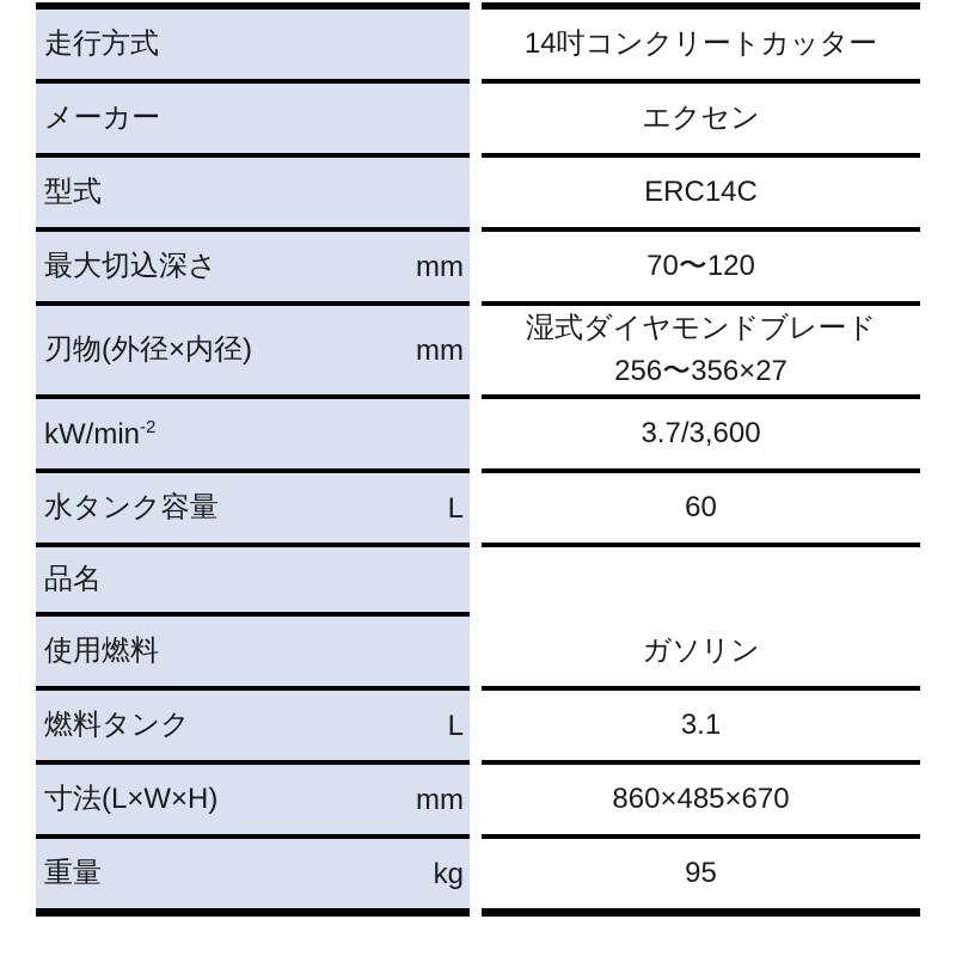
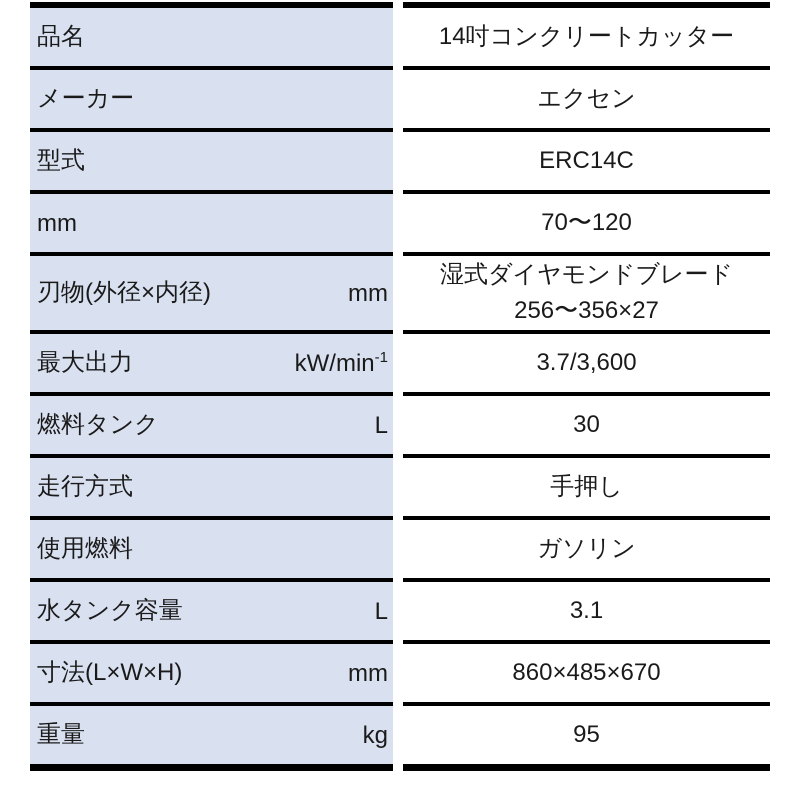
- 走行方式
+ 品名
  14吋コンクリートカッター
  メーカー
  エクセン
  型式
  ERC14C
- 最大切込深さ
  mm
  70〜120
  刃物(外径×内径)
  mm
  湿式ダイヤモンドブレード
  256〜356×27
+ 最大出力
- kW/min-2
+ kW/min-1
  3.7/3,600
- 水タンク容量
+ 燃料タンク
  L
- 60
+ 30
- 品名
+ 走行方式
+ 手押し
  使用燃料
  ガソリン
- 燃料タンク
+ 水タンク容量
  L
  3.1
  寸法(L×W×H)
  mm
  860×485×670
  重量
  kg
  95
